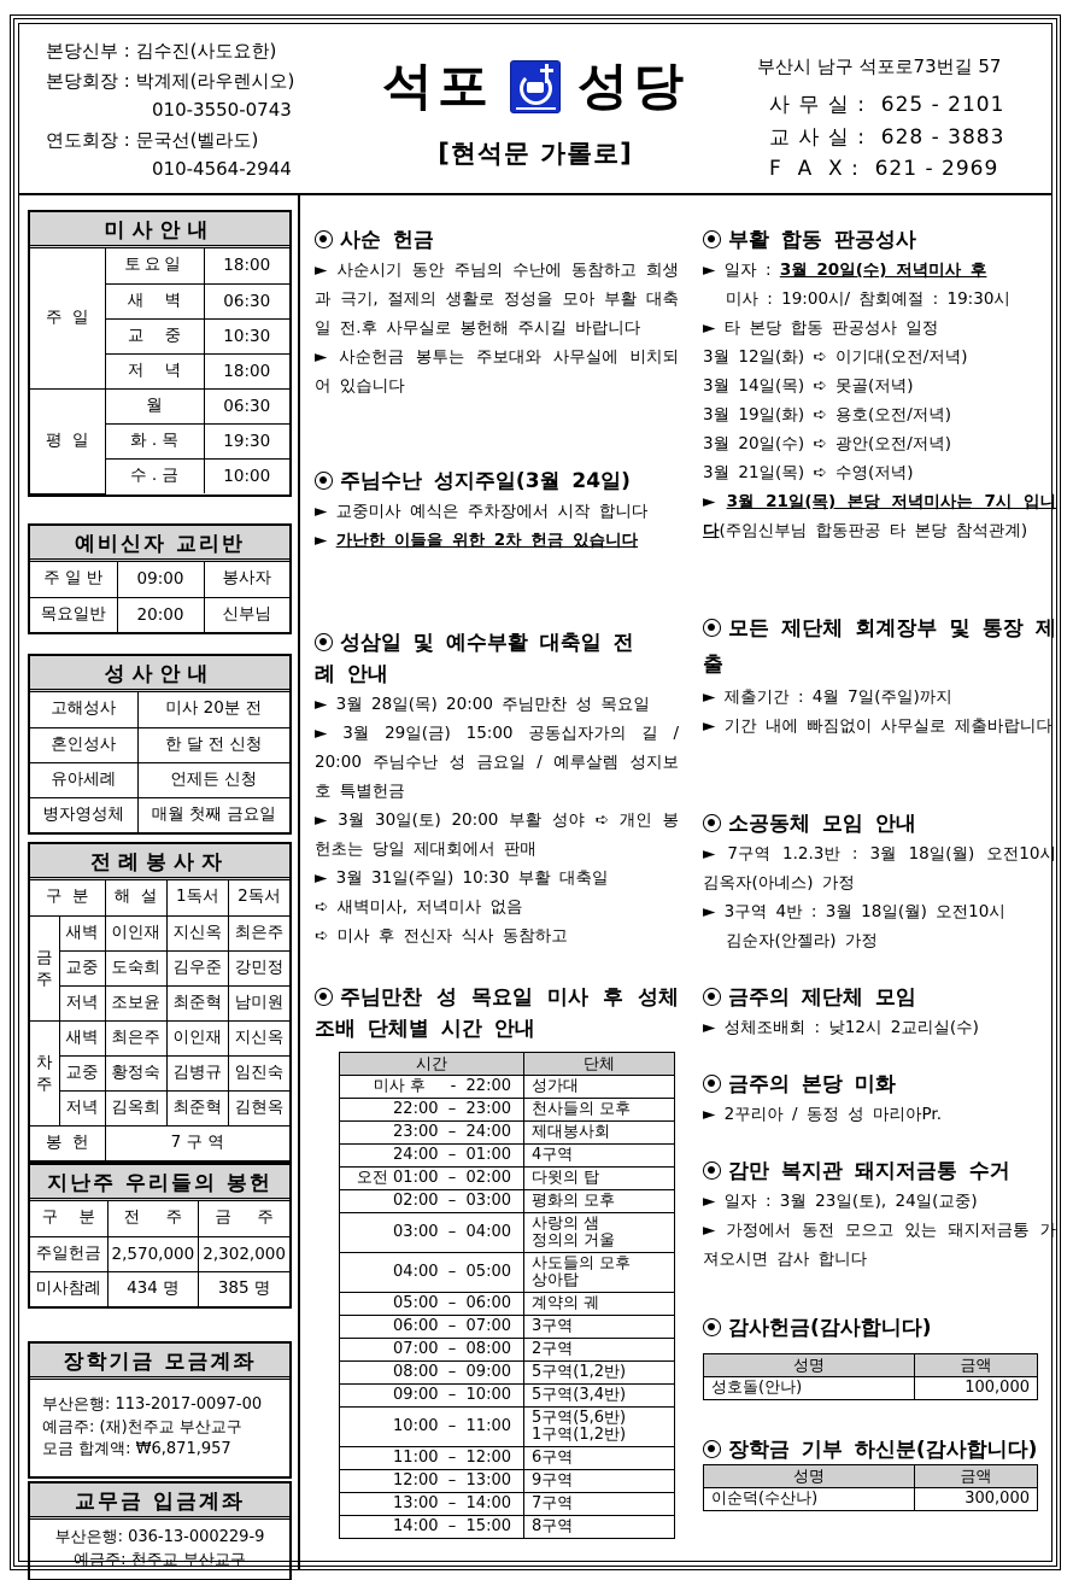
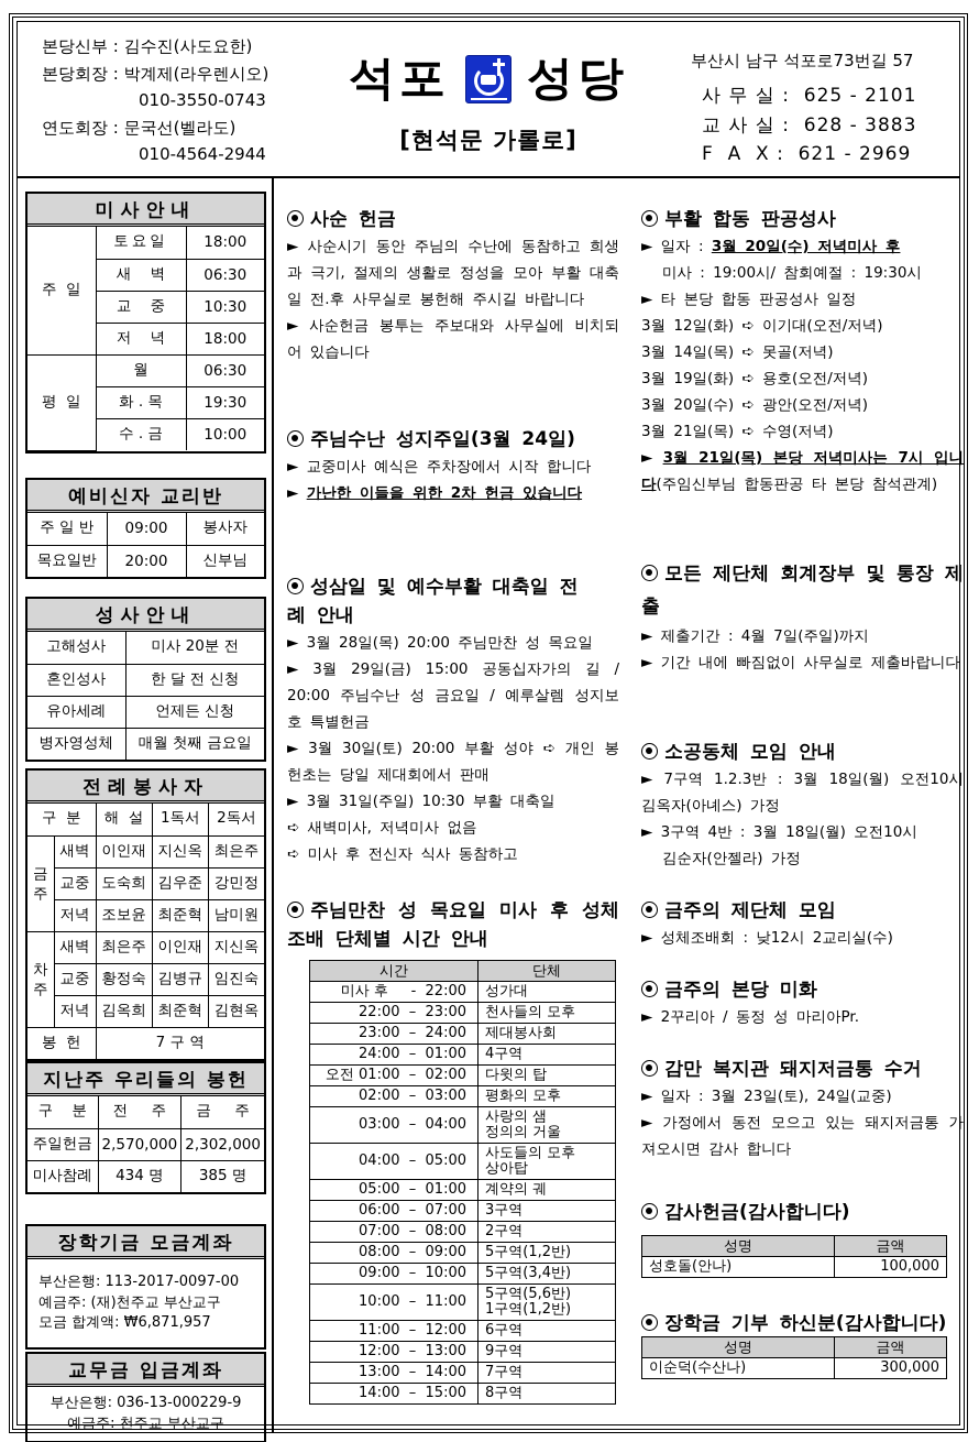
  본당신부 : 김수진(사도요한)
  본당회장 : 박계제(라우렌시오)
  010-3550-0743
  연도회장 : 문국선(벨라도)
  010-4564-2944
  석포
  성당
  [현석문 가롤로]
  부산시 남구 석포로73번길 57
  사 무 실 : 625 - 2101
  교 사 실 : 628 - 3883
  F A X : 621 - 2969
  미사안내
  주 일	토요일	18:00
  새 벽	06:30
  교 중	10:30
  저 녁	18:00
  평 일	월	06:30
  화 . 목	19:30
  수 . 금	10:00
  예비신자 교리반
  주 일 반	09:00	봉사자
  목요일반	20:00	신부님
  성사안내
  고해성사	미사 20분 전
  혼인성사	한 달 전 신청
  유아세례	언제든 신청
  병자영성체	매월 첫째 금요일
  전례봉사자
  구 분	해 설	1독서	2독서
  금 주	새벽	이인재	지신옥	최은주
  교중	도숙희	김우준	강민정
  저녁	조보윤	최준혁	남미원
  차 주	새벽	최은주	이인재	지신옥
  교중	황정숙	김병규	임진숙
  저녁	김옥희	최준혁	김현옥
  봉 헌	7 구 역
  지난주 우리들의 봉헌
  구 분	전 주	금 주
  주일헌금	2,570,000	2,302,000
  미사참례	434 명	385 명
  장학기금 모금계좌
  부산은행: 113-2017-0097-00
  예금주: (재)천주교 부산교구
  모금 합계액: ₩6,871,957
  교무금 입금계좌
  부산은행: 036-13-000229-9
  예금주: 천주교 부산교구
  사순 헌금
  ► 사순시기 동안 주님의 수난에 동참하고 희생과 극기, 절제의 생활로 정성을 모아 부활 대축일 전.후 사무실로 봉헌해 주시길 바랍니다
  ► 사순헌금 봉투는 주보대와 사무실에 비치되어 있습니다
  주님수난 성지주일(3월 24일)
  ► 교중미사 예식은 주차장에서 시작 합니다
  ► 가난한 이들을 위한 2차 헌금 있습니다
  성삼일 및 예수부활 대축일 전례 안내
  ► 3월 28일(목) 20:00 주님만찬 성 목요일
  ► 3월 29일(금) 15:00 공동십자가의 길 / 20:00 주님수난 성 금요일 / 예루살렘 성지보호 특별헌금
  ► 3월 30일(토) 20:00 부활 성야 ➪ 개인 봉헌초는 당일 제대회에서 판매
  ► 3월 31일(주일) 10:30 부활 대축일
  ➪ 새벽미사, 저녁미사 없음
  ➪ 미사 후 전신자 식사 동참하고
  주님만찬 성 목요일 미사 후 성체조배 단체별 시간 안내
  시간	단체
  미사 후 - 22:00	성가대
  22:00 – 23:00	천사들의 모후
  23:00 – 24:00	제대봉사회
  24:00 – 01:00	4구역
  오전 01:00 – 02:00	다윗의 탑
  02:00 – 03:00	평화의 모후
  03:00 – 04:00	사랑의 샘 정의의 거울
  04:00 – 05:00	사도들의 모후 상아탑
- 05:00 – 06:00	계약의 궤
+ 05:00 – 01:00	계약의 궤
  06:00 – 07:00	3구역
  07:00 – 08:00	2구역
  08:00 – 09:00	5구역(1,2반)
  09:00 – 10:00	5구역(3,4반)
  10:00 – 11:00	5구역(5,6반) 1구역(1,2반)
  11:00 – 12:00	6구역
  12:00 – 13:00	9구역
  13:00 – 14:00	7구역
  14:00 – 15:00	8구역
  부활 합동 판공성사
  ► 일자 : 3월 20일(수) 저녁미사 후
  미사 : 19:00시/ 참회예절 : 19:30시
  ► 타 본당 합동 판공성사 일정
  3월 12일(화) ➪ 이기대(오전/저녁)
  3월 14일(목) ➪ 못골(저녁)
  3월 19일(화) ➪ 용호(오전/저녁)
  3월 20일(수) ➪ 광안(오전/저녁)
  3월 21일(목) ➪ 수영(저녁)
  ► 3월 21일(목) 본당 저녁미사는 7시 입니다(주임신부님 합동판공 타 본당 참석관계)
  모든 제단체 회계장부 및 통장 제출
  ► 제출기간 : 4월 7일(주일)까지
  ► 기간 내에 빠짐없이 사무실로 제출바랍니다
  소공동체 모임 안내
  ► 7구역 1.2.3반 : 3월 18일(월) 오전10시 김옥자(아녜스) 가정
  ► 3구역 4반 : 3월 18일(월) 오전10시
  김순자(안젤라) 가정
  금주의 제단체 모임
  ► 성체조배회 : 낮12시 2교리실(수)
  금주의 본당 미화
  ► 2꾸리아 / 동정 성 마리아Pr.
  감만 복지관 돼지저금통 수거
  ► 일자 : 3월 23일(토), 24일(교중)
  ► 가정에서 동전 모으고 있는 돼지저금통 가져오시면 감사 합니다
  감사헌금(감사합니다)
  성명	금액
  성호돌(안나)	100,000
  장학금 기부 하신분(감사합니다)
  성명	금액
  이순덕(수산나)	300,000
